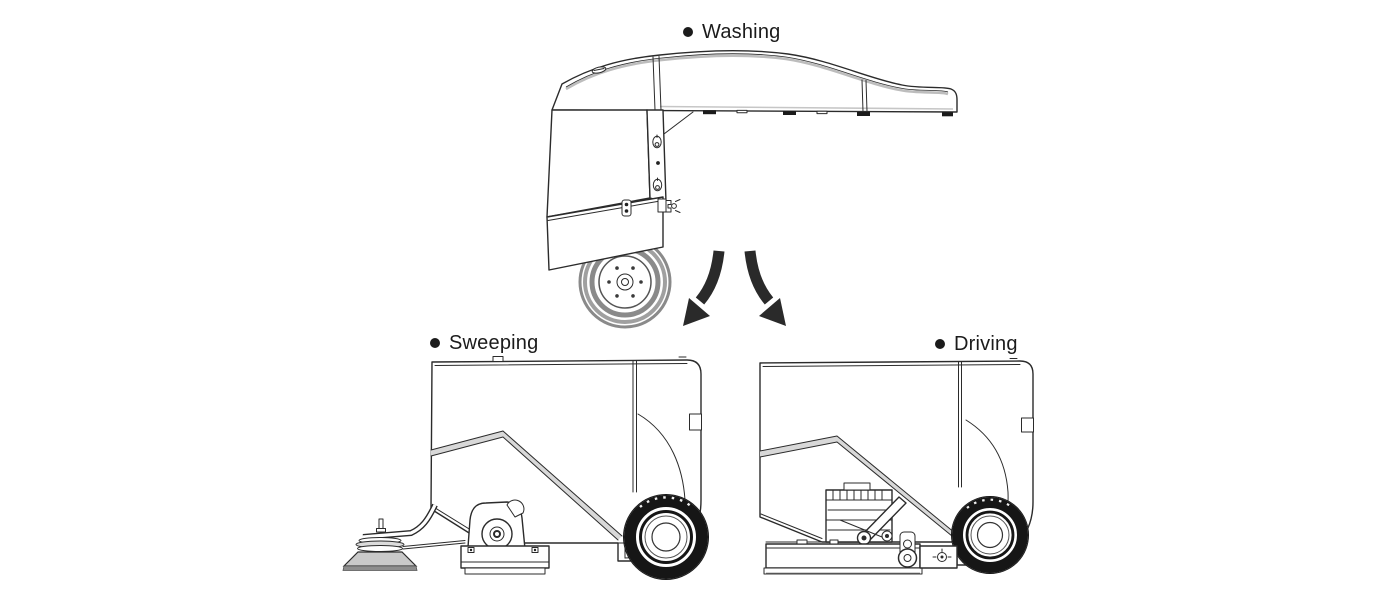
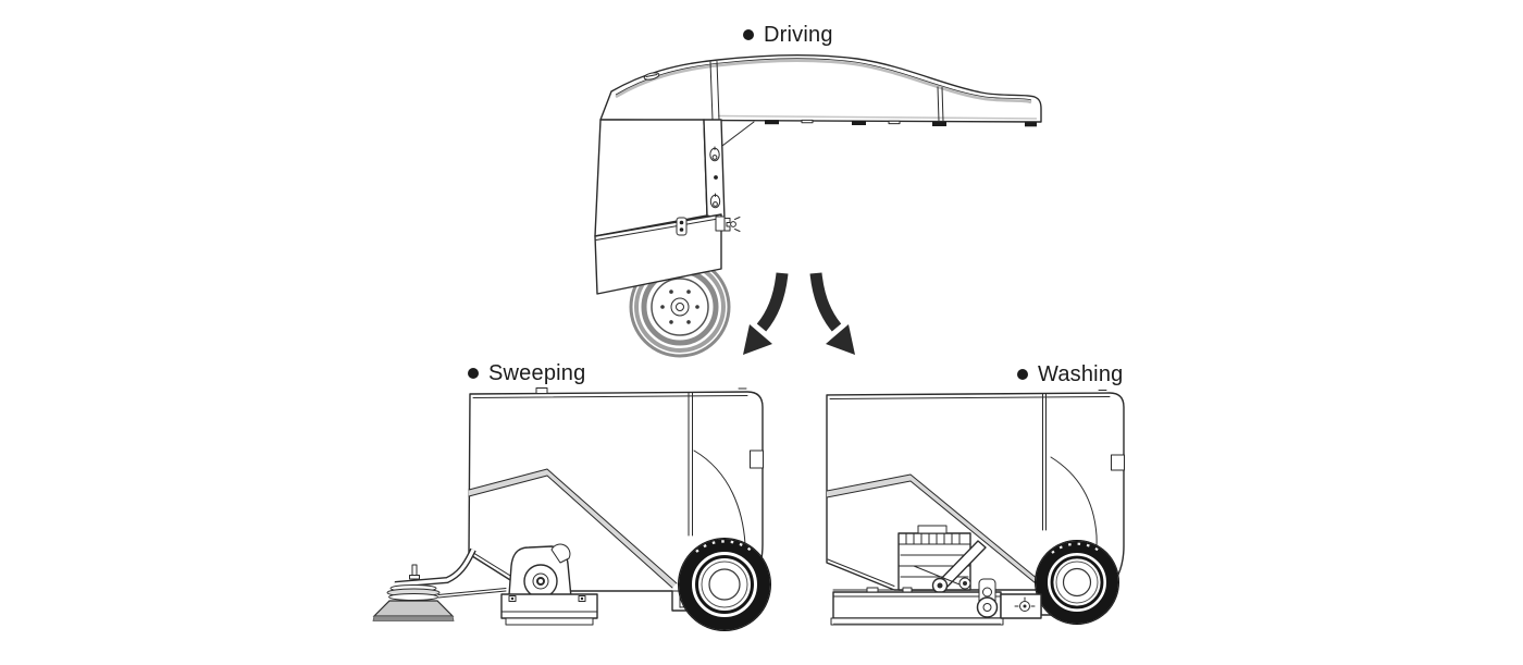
- Washing
+ Driving
  Sweeping
- Driving
+ Washing
